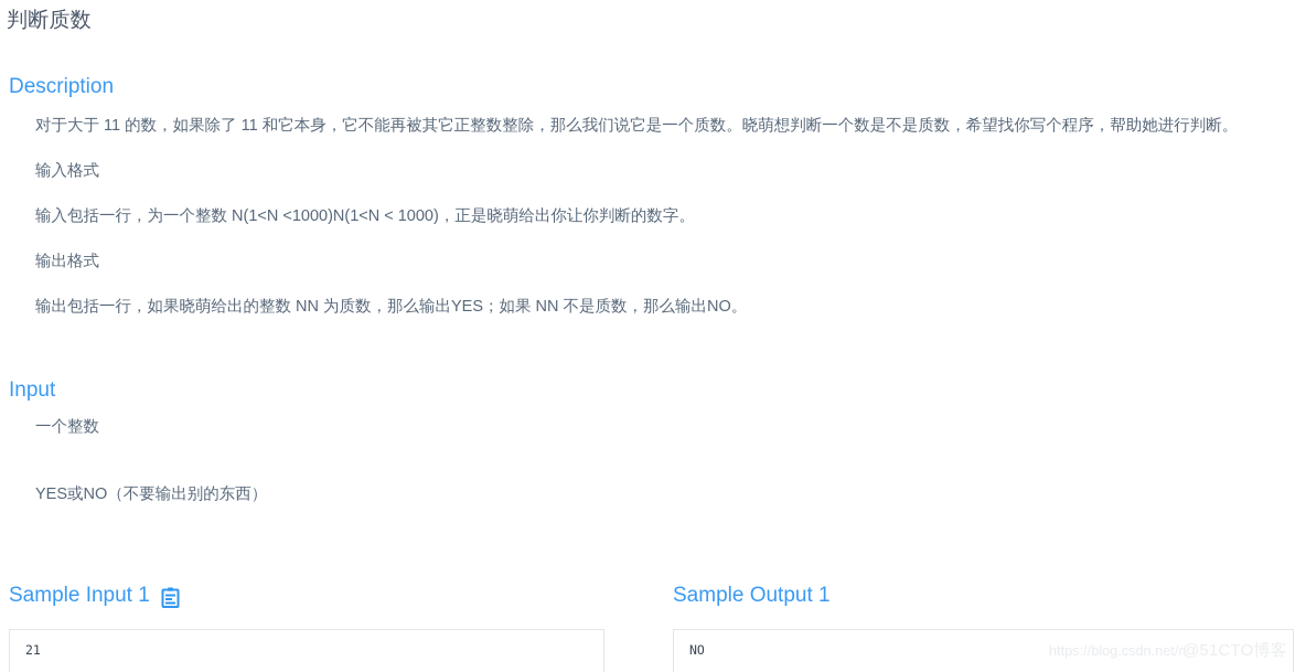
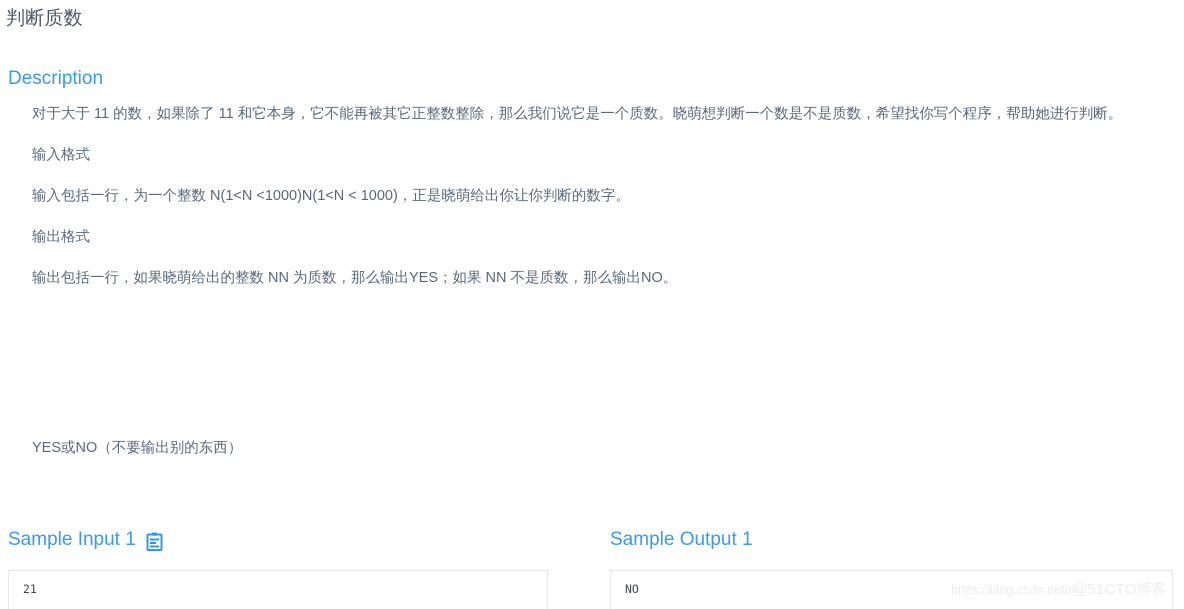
  判断质数
  Description
  对于大于 11 的数，如果除了 11 和它本身，它不能再被其它正整数整除，那么我们说它是一个质数。晓萌想判断一个数是不是质数，希望找你写个程序，帮助她进行判断。
  输入格式
  输入包括一行，为一个整数 N(1<N <1000)N(1<N < 1000)，正是晓萌给出你让你判断的数字。
  输出格式
  输出包括一行，如果晓萌给出的整数 NN 为质数，那么输出YES；如果 NN 不是质数，那么输出NO。
- Input
- 一个整数
  YES或NO（不要输出别的东西）
  Sample Input 1
  21
  Sample Output 1
  NO
